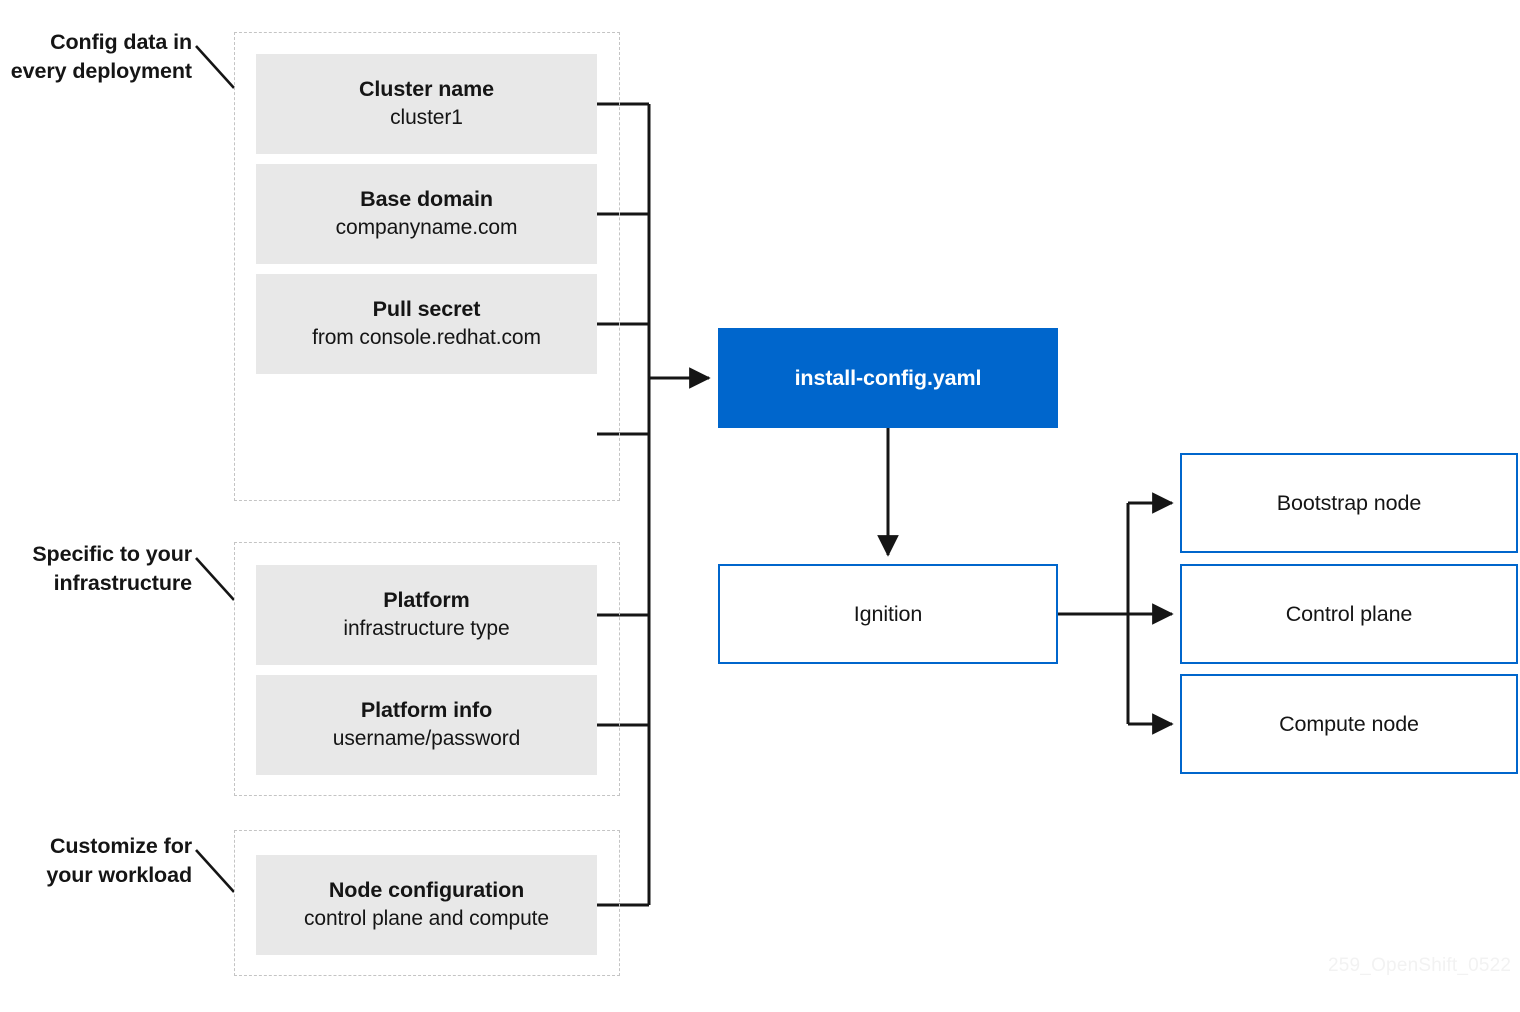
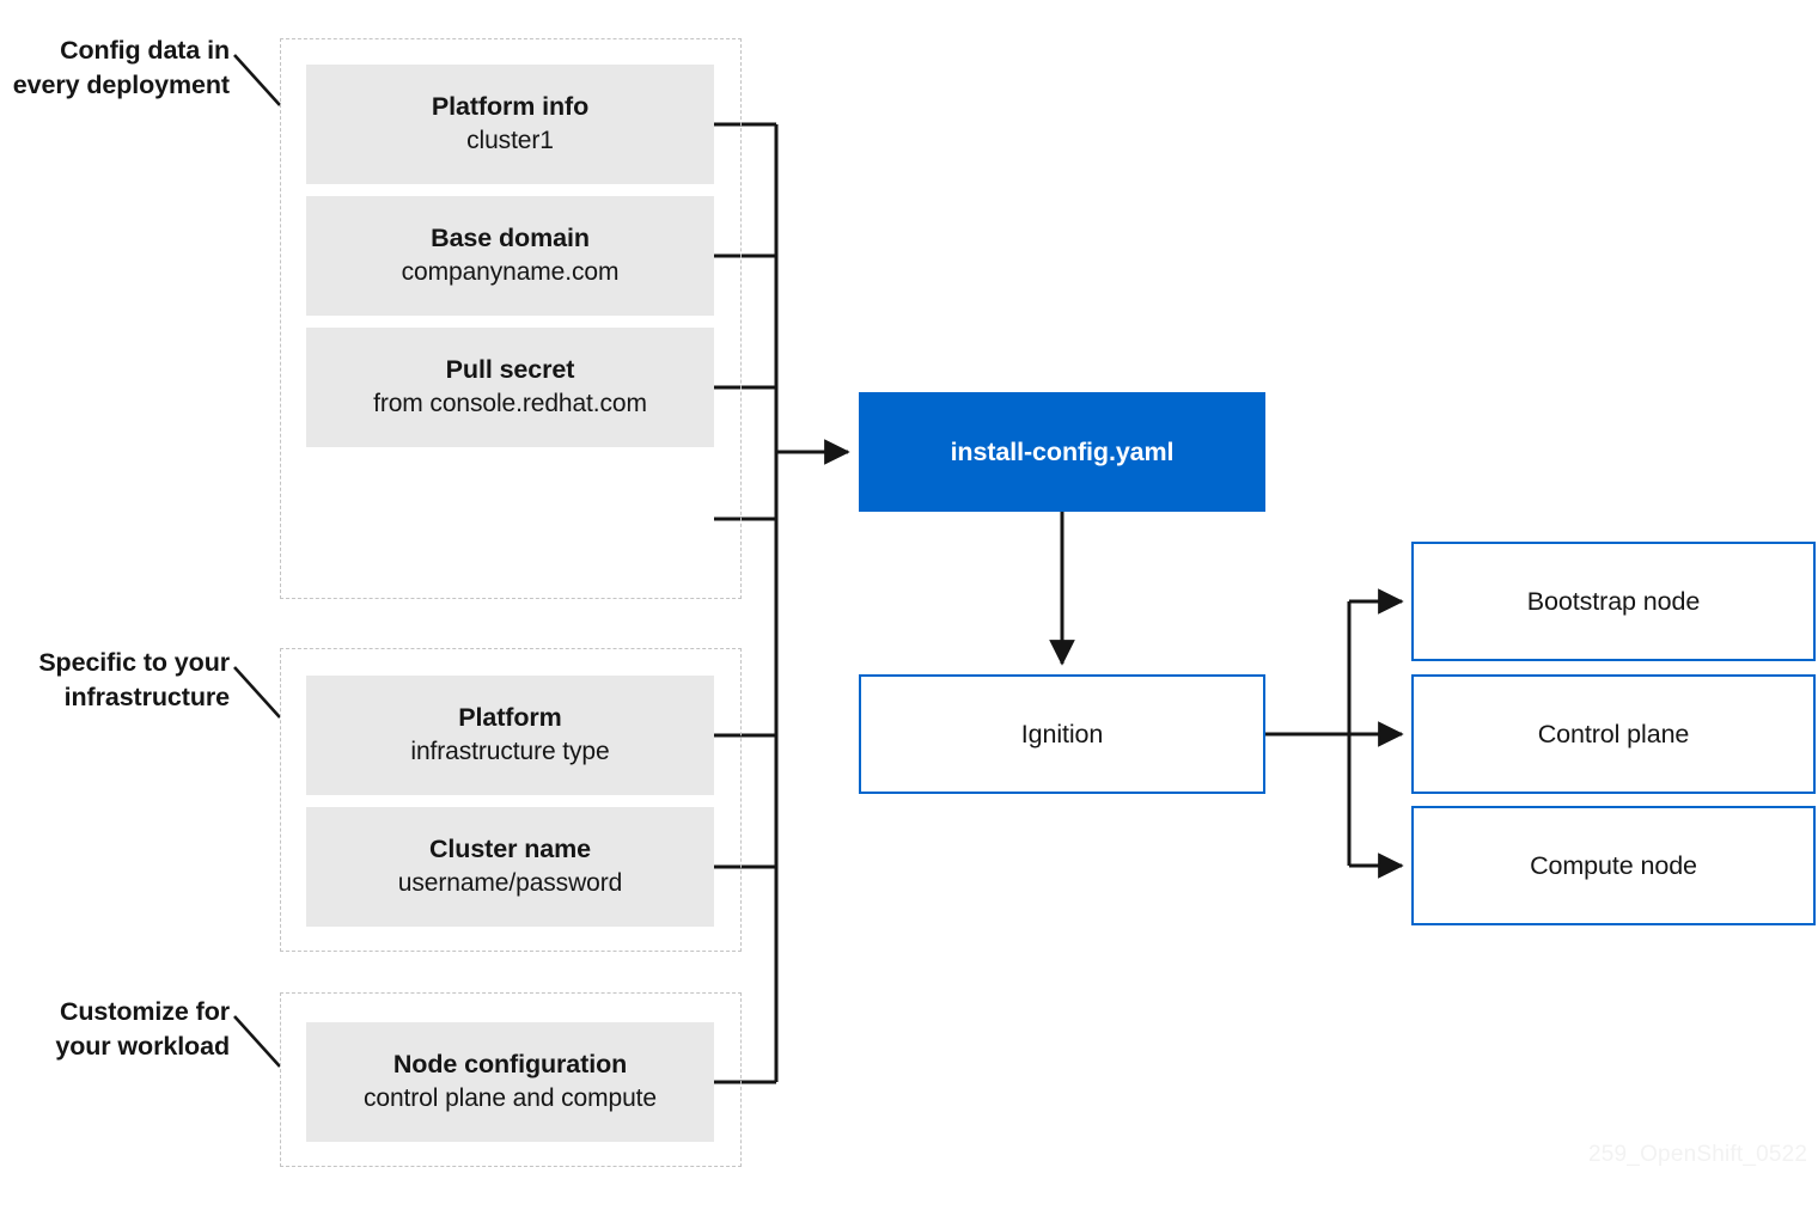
  Config data in
  every deployment
  Specific to your
  infrastructure
  Customize for
  your workload
- Cluster name
+ Platform info
  cluster1
  Base domain
  companyname.com
  Pull secret
  from console.redhat.com
  Platform
  infrastructure type
- Platform info
+ Cluster name
  username/password
  Node configuration
  control plane and compute
  install-config.yaml
  Ignition
  Bootstrap node
  Control plane
  Compute node
